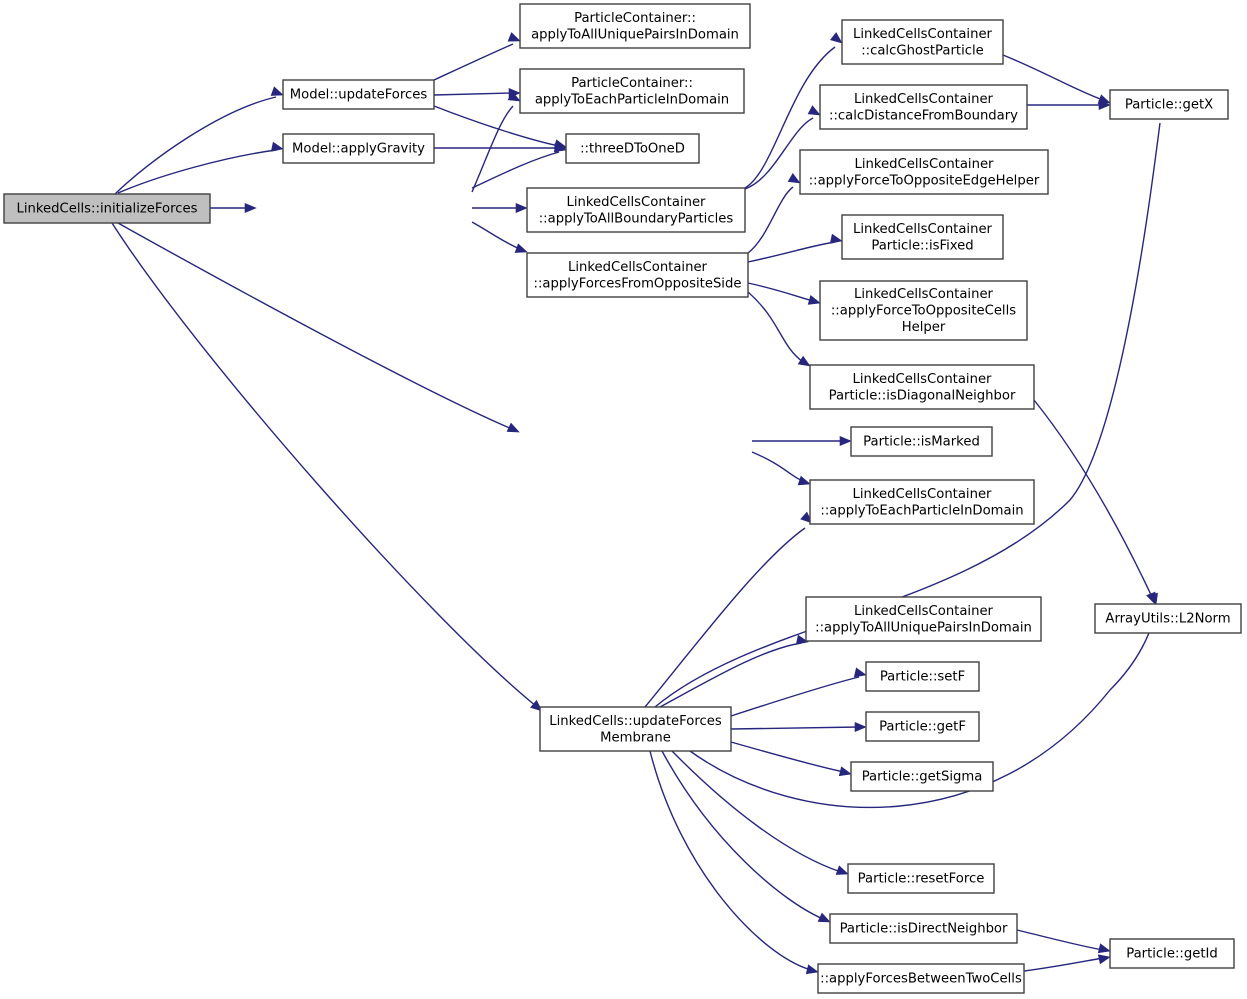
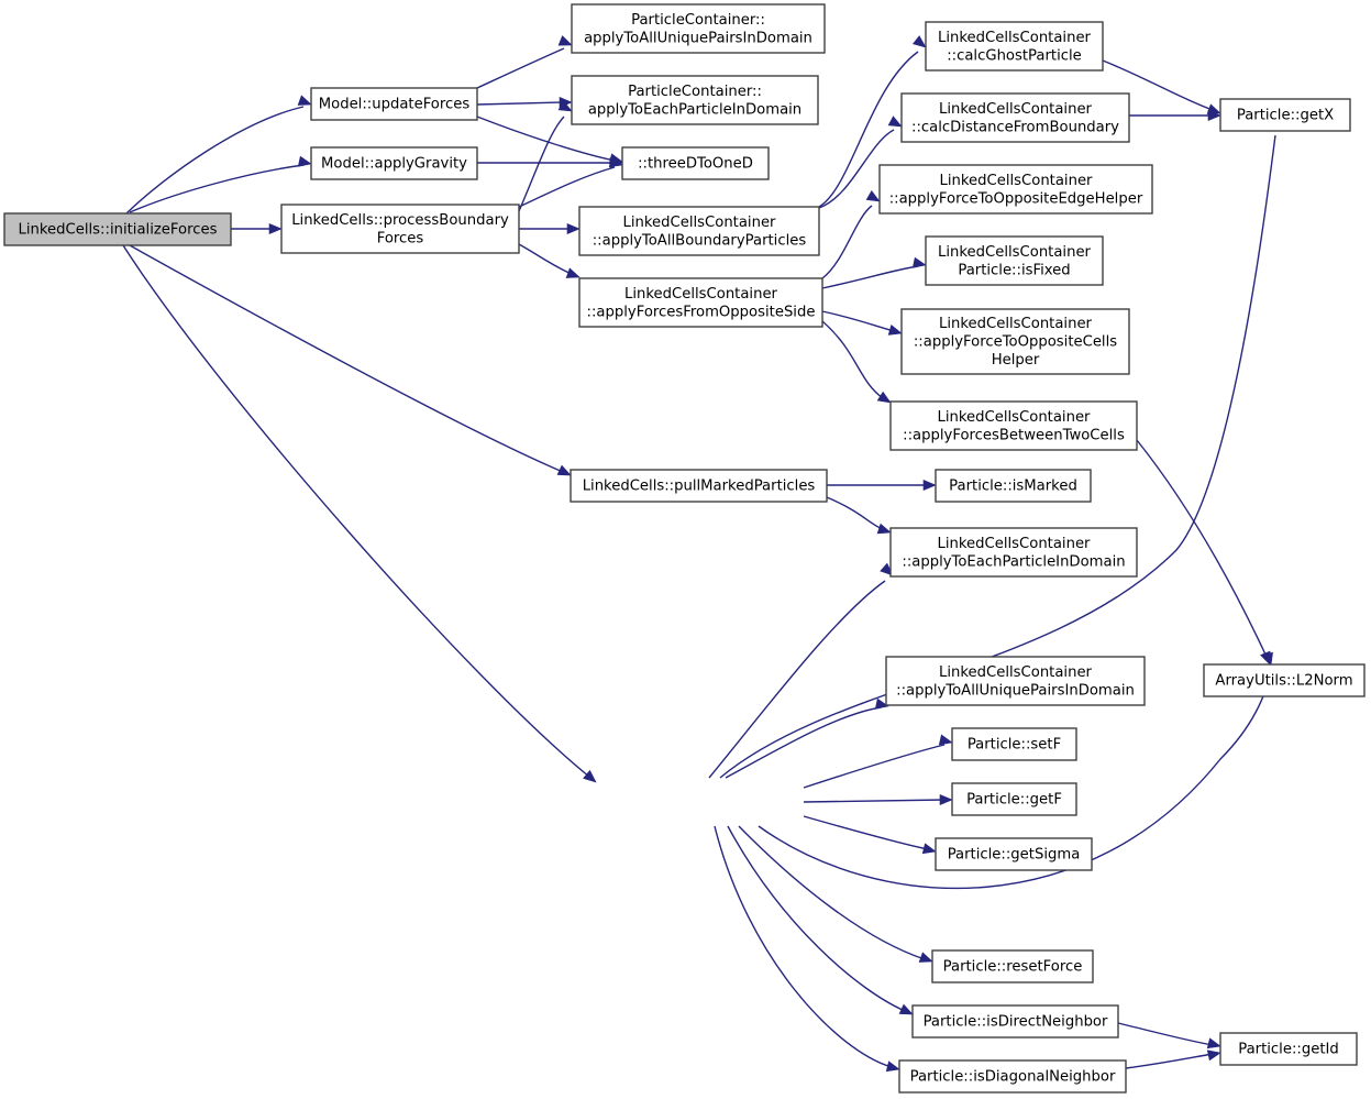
  LinkedCells::initializeForces
  Model::updateForces
  Model::applyGravity
+ LinkedCells::processBoundary
+ Forces
  ParticleContainer::
  applyToAllUniquePairsInDomain
  ParticleContainer::
  applyToEachParticleInDomain
  ::threeDToOneD
  LinkedCellsContainer
  ::applyToAllBoundaryParticles
  LinkedCellsContainer
  ::applyForcesFromOppositeSide
  LinkedCellsContainer
  ::calcGhostParticle
  LinkedCellsContainer
  ::calcDistanceFromBoundary
  LinkedCellsContainer
  ::applyForceToOppositeEdgeHelper
  LinkedCellsContainer
  Particle::isFixed
  LinkedCellsContainer
  ::applyForceToOppositeCells
  Helper
  LinkedCellsContainer
- Particle::isDiagonalNeighbor
+ ::applyForcesBetweenTwoCells
+ LinkedCells::pullMarkedParticles
  Particle::isMarked
  LinkedCellsContainer
  ::applyToEachParticleInDomain
  LinkedCellsContainer
  ::applyToAllUniquePairsInDomain
  ArrayUtils::L2Norm
  Particle::getX
- LinkedCells::updateForces
- Membrane
  Particle::setF
  Particle::getF
  Particle::getSigma
  Particle::resetForce
  Particle::isDirectNeighbor
- ::applyForcesBetweenTwoCells
+ Particle::isDiagonalNeighbor
  Particle::getId
